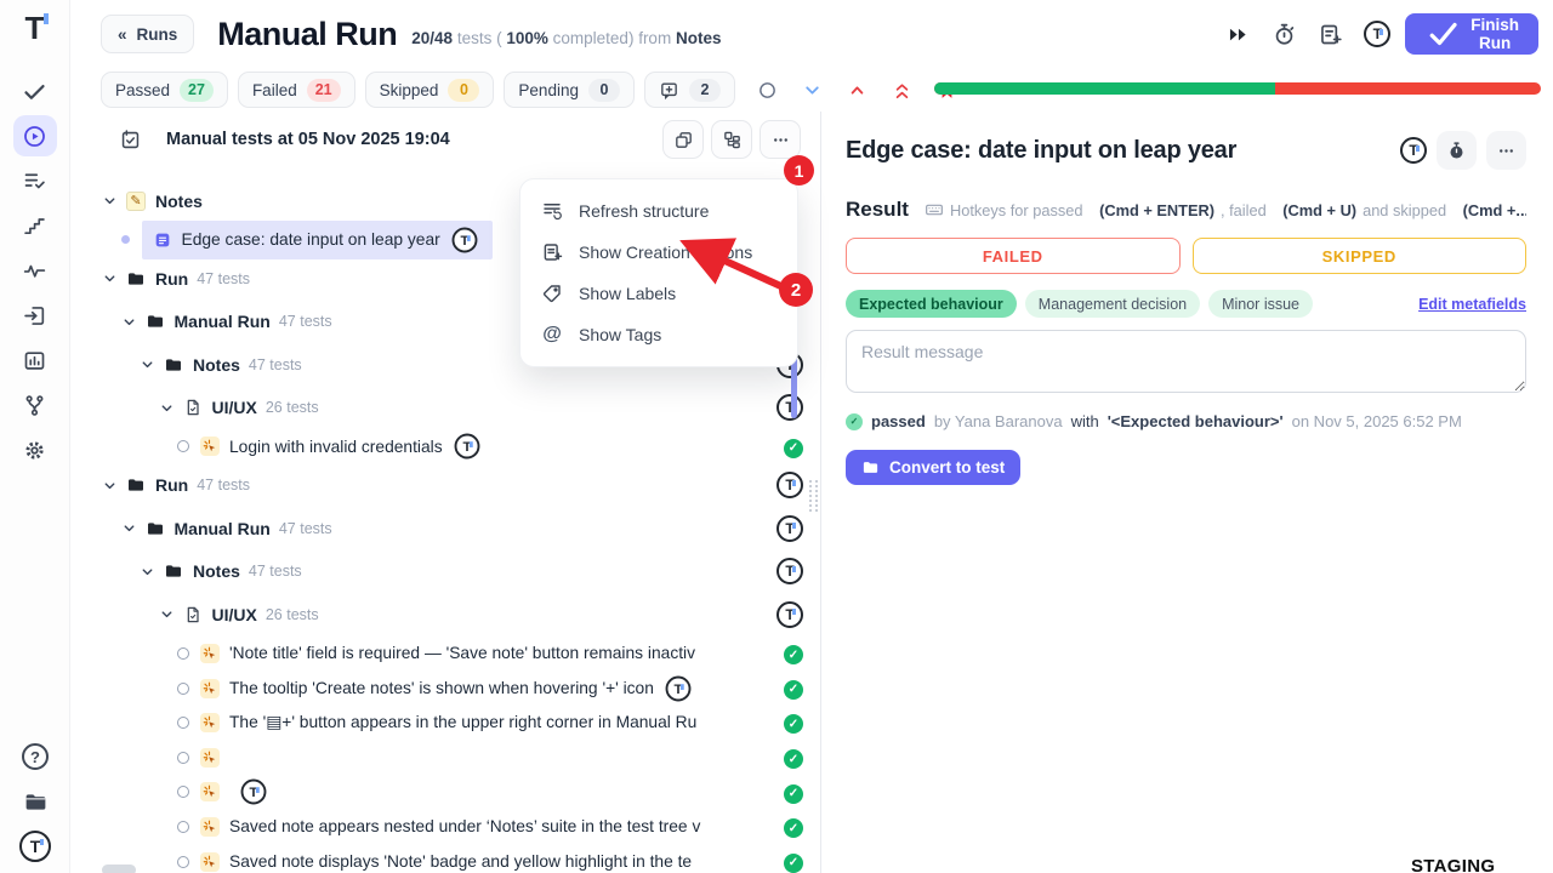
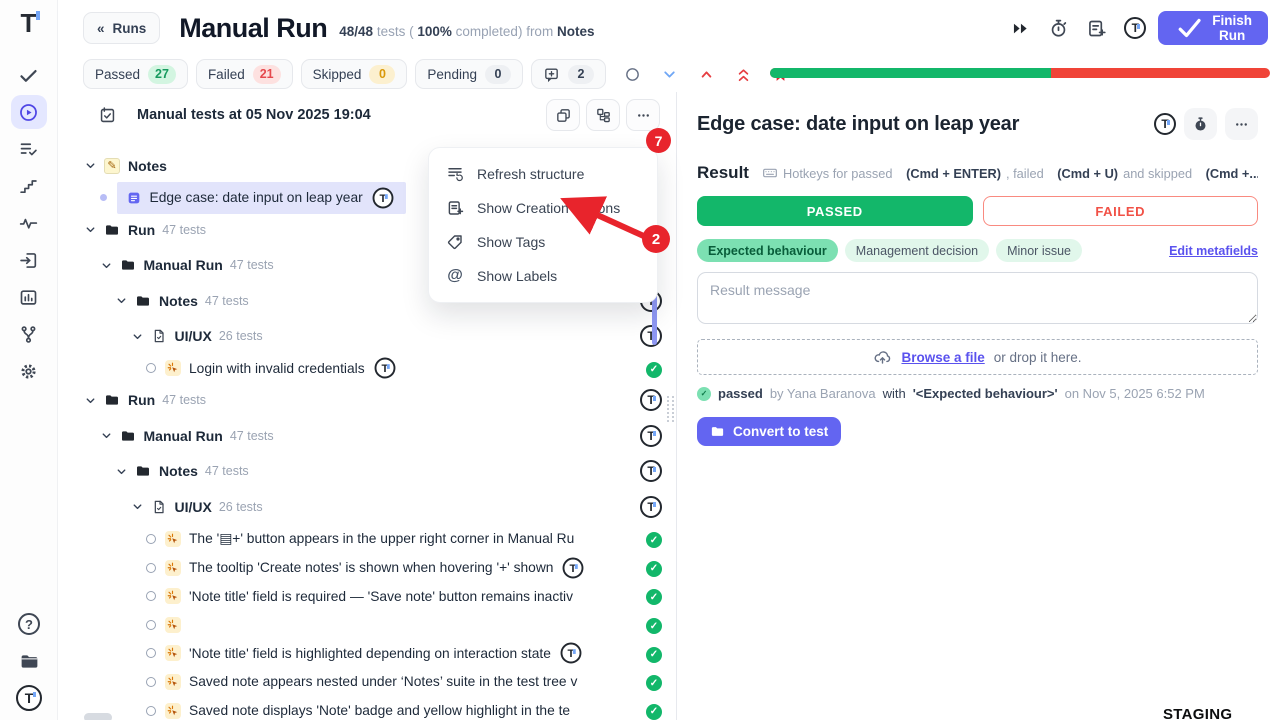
  T
  ?
  T
  «
  Runs
  Manual Run
- 20/48 tests ( 100% completed) from Notes
+ 48/48 tests ( 100% completed) from Notes
  T
  Finish Run
  Passed
  27
  Failed
  21
  Skipped
  0
  Pending
  0
  2
  Manual tests at 05 Nov 2025 19:04
  ✎
  Notes
  Edge case: date input on leap year
  T
  Run
  47 tests
  Manual Run
  47 tests
  Notes
  47 tests
  UI/UX
  26 tests
  T
  Login with invalid credentials
  T
  ✓
  Run
  47 tests
  T
  Manual Run
  47 tests
  T
  Notes
  47 tests
  T
  UI/UX
  26 tests
  T
- 'Note title' field is required — 'Save note' button remains inactiv
+ The '▤+' button appears in the upper right corner in Manual Ru
  ✓
- The tooltip 'Create notes' is shown when hovering '+' icon
+ The tooltip 'Create notes' is shown when hovering '+' shown
  T
  ✓
- The '▤+' button appears in the upper right corner in Manual Ru
+ 'Note title' field is required — 'Save note' button remains inactiv
  ✓
  ✓
+ 'Note title' field is highlighted depending on interaction state
  T
  ✓
  Saved note appears nested under ‘Notes’ suite in the test tree v
  ✓
  Saved note displays 'Note' badge and yellow highlight in the te
  ✓
  Refresh structure
  Show Creation Bttons
- Show Labels
+ Show Tags
  @
- Show Tags
+ Show Labels
- 1
+ 7
  2
  Edge case: date input on leap year
  T
  Result
  Hotkeys for passed
  (Cmd + ENTER)
  , failed
  (Cmd + U)
  and skipped
  (Cmd +..
+ PASSED
  FAILED
- SKIPPED
  Expected behaviour
  Management decision
  Minor issue
  Edit metafields
  Result message
+ Browse a file
+ or drop it here.
  ✓
  passed
  by Yana Baranova
  with
  '<Expected behaviour>'
  on Nov 5, 2025 6:52 PM
  Convert to test
